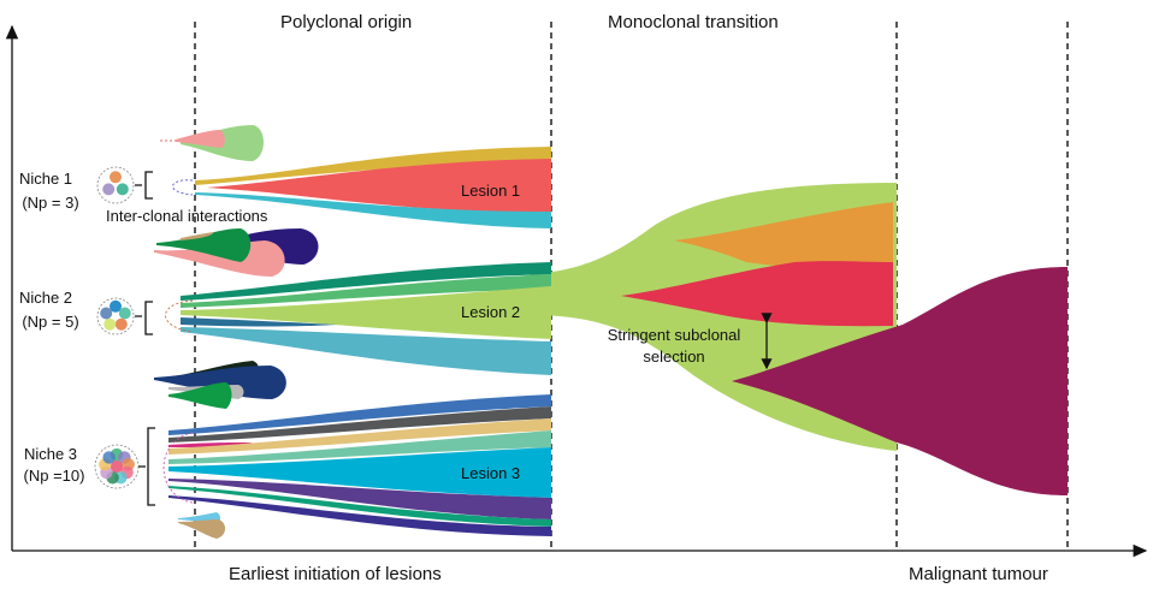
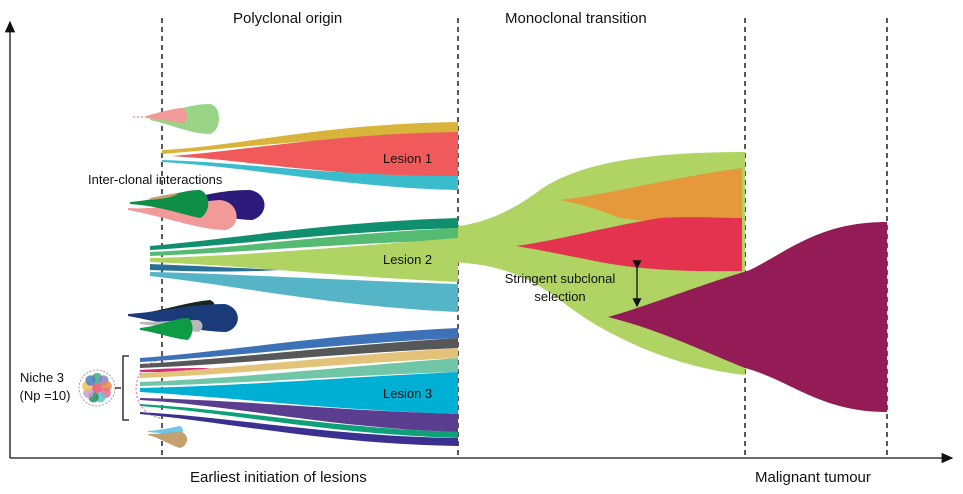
- Niche 1
- (Np = 3)
- Niche 2
- (Np = 5)
  Niche 3
  (Np =10)
  Inter-clonal interactions
  Polyclonal origin
  Monoclonal transition
  Lesion 1
  Lesion 2
  Lesion 3
  Stringent subclonal
  selection
  Earliest initiation of lesions
  Malignant tumour
